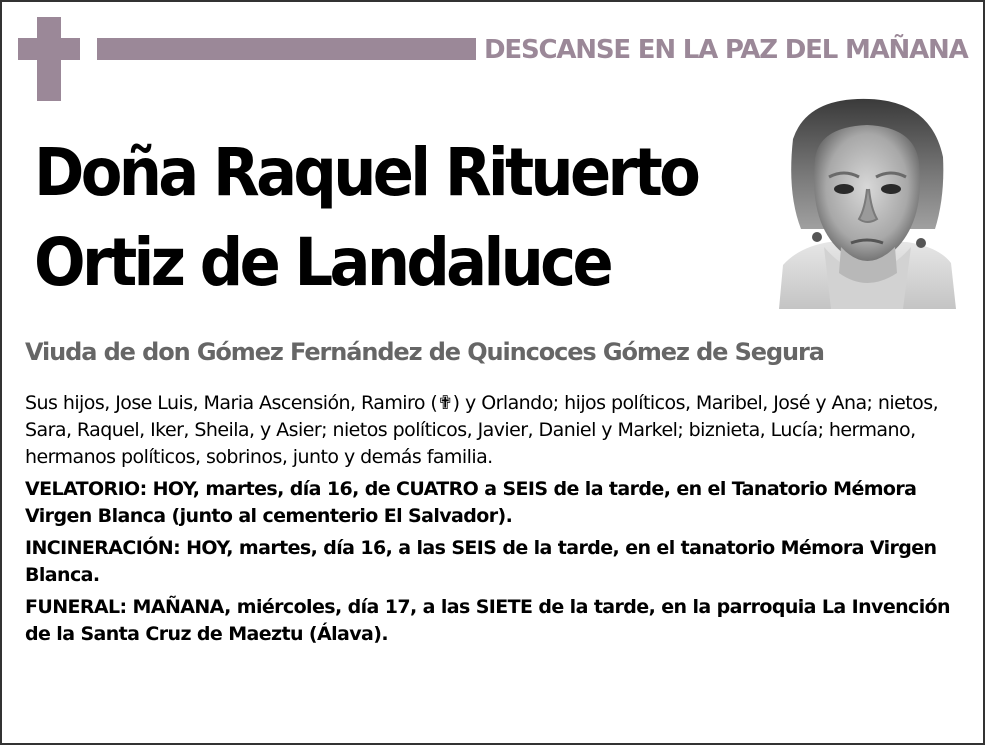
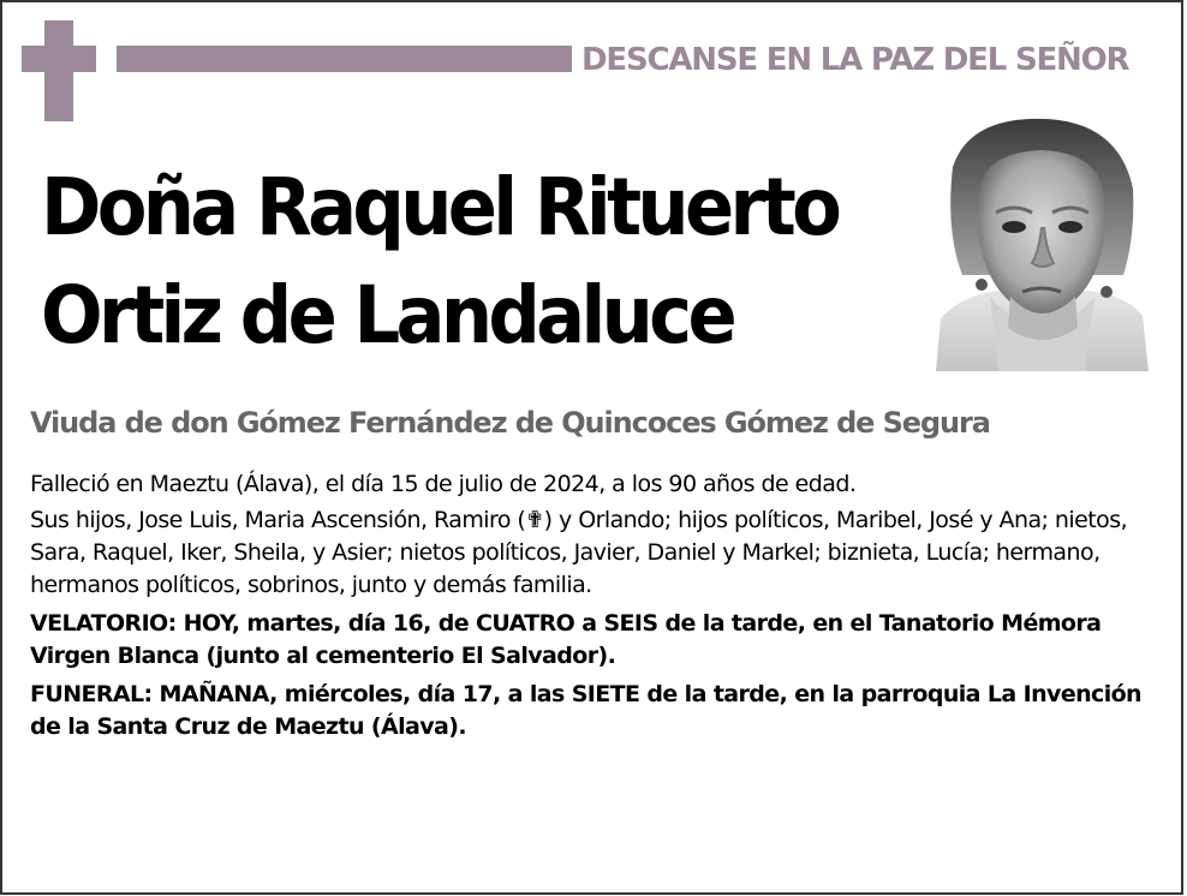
- DESCANSE EN LA PAZ DEL MAÑANA
+ DESCANSE EN LA PAZ DEL SEÑOR
  Doña Raquel Rituerto
  Ortiz de Landaluce
  Viuda de don Gómez Fernández de Quincoces Gómez de Segura
+ Falleció en Maeztu (Álava), el día 15 de julio de 2024, a los 90 años de edad.
  Sus hijos, Jose Luis, Maria Ascensión, Ramiro (✟) y Orlando; hijos políticos, Maribel, José y Ana; nietos, Sara, Raquel, Iker, Sheila, y Asier; nietos políticos, Javier, Daniel y Markel; biznieta, Lucía; hermano, hermanos políticos, sobrinos, junto y demás familia.
  VELATORIO: HOY, martes, día 16, de CUATRO a SEIS de la tarde, en el Tanatorio Mémora Virgen Blanca (junto al cementerio El Salvador).
- INCINERACIÓN: HOY, martes, día 16, a las SEIS de la tarde, en el tanatorio Mémora Virgen Blanca.
  FUNERAL: MAÑANA, miércoles, día 17, a las SIETE de la tarde, en la parroquia La Invención de la Santa Cruz de Maeztu (Álava).
